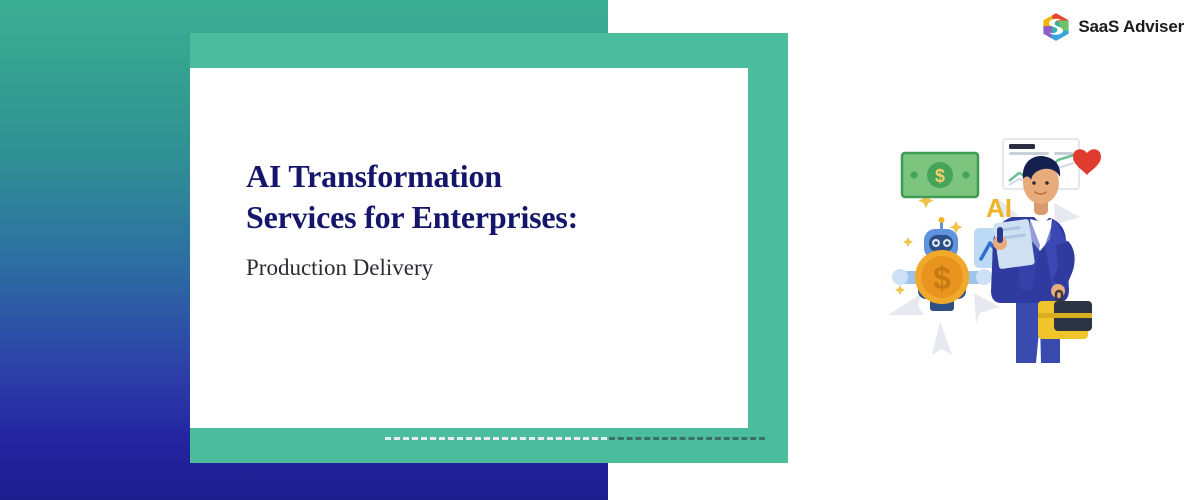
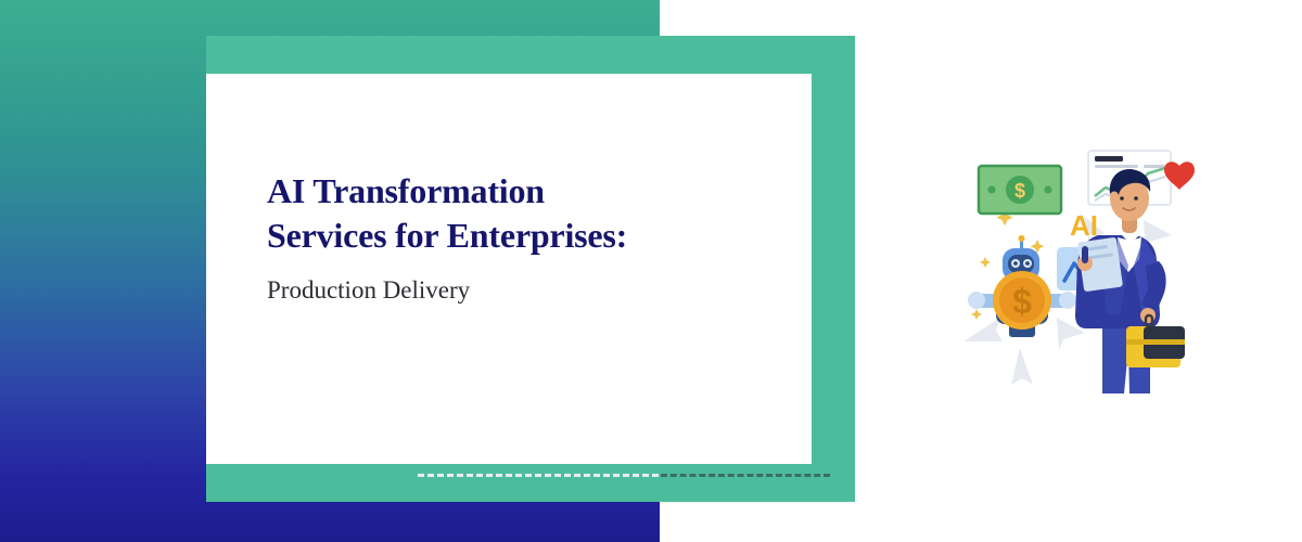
  AI Transformation
  Services for Enterprises:
  Production Delivery
- SaaS Adviser
  $
  AI
  $
